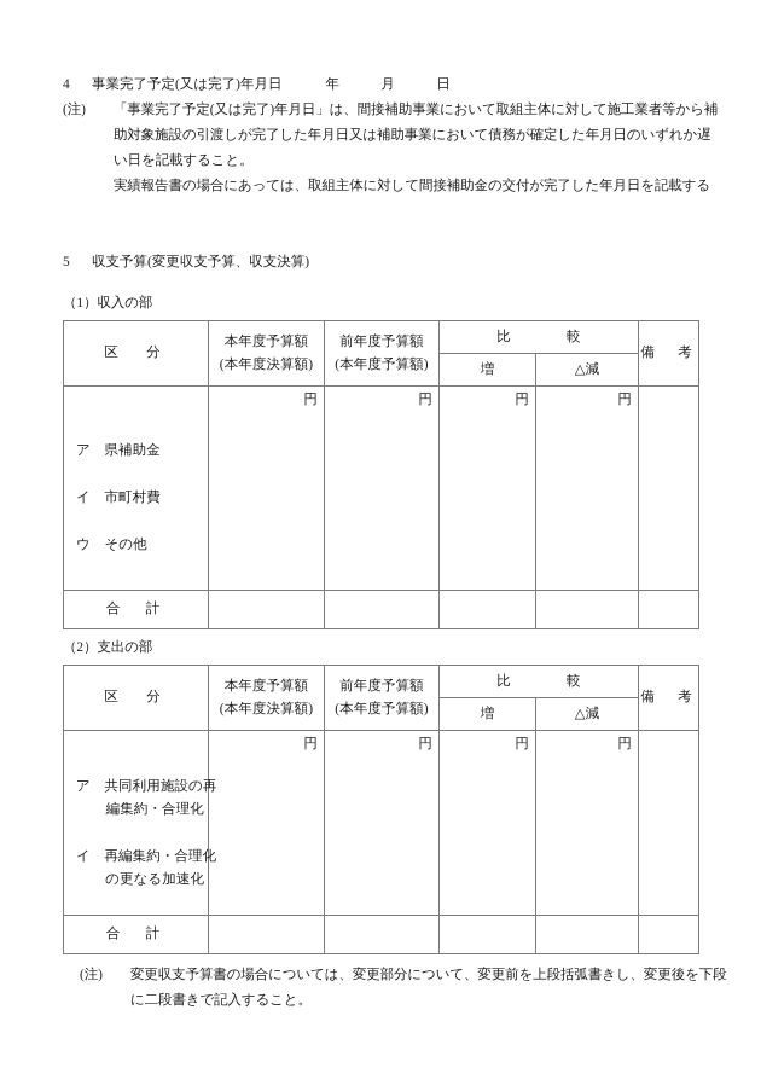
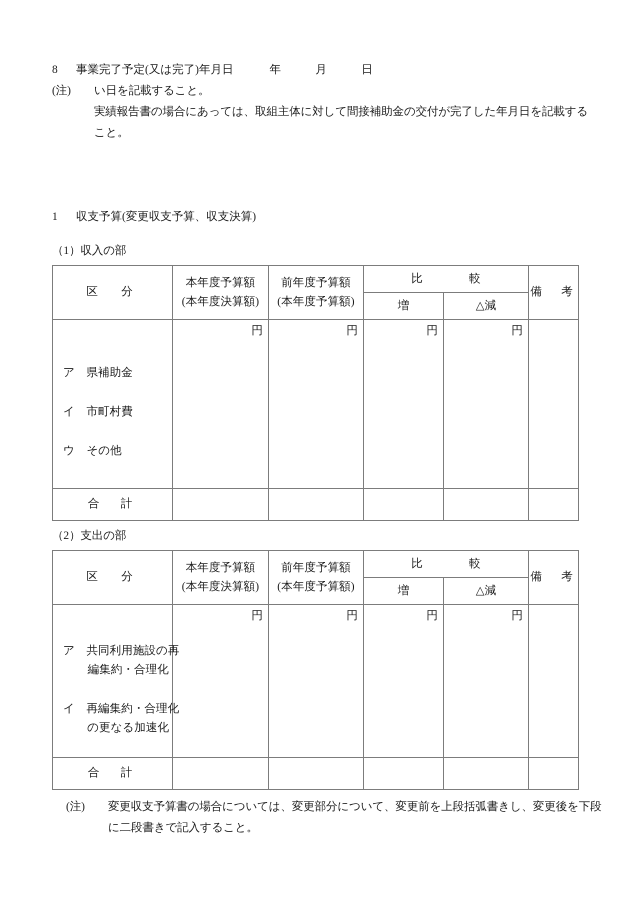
- 4 事業完了予定(又は完了)年月日 年 月 日
+ 8 事業完了予定(又は完了)年月日 年 月 日
  (注)
- 「事業完了予定(又は完了)年月日」は、間接補助事業において取組主体に対して施工業者等から補
- 助対象施設の引渡しが完了した年月日又は補助事業において債務が確定した年月日のいずれか遅
  い日を記載すること。
  実績報告書の場合にあっては、取組主体に対して間接補助金の交付が完了した年月日を記載する
+ こと。
- 5 収支予算(変更収支予算、収支決算)
+ 1 収支予算(変更収支予算、収支決算)
  （1）収入の部
  区 分	本年度予算額 (本年度決算額)	前年度予算額 (本年度予算額)	比 較	備 考
  増	△減
  ア 県補助金 イ 市町村費 ウ その他	円	円	円	円
  合 計
  （2）支出の部
  区 分	本年度予算額 (本年度決算額)	前年度予算額 (本年度予算額)	比 較	備 考
  増	△減
  ア 共同利用施設の再編集約・合理化 イ 再編集約・合理化の更なる加速化	円	円	円	円
  合 計
  (注)
  変更収支予算書の場合については、変更部分について、変更前を上段括弧書きし、変更後を下段
  に二段書きで記入すること。
